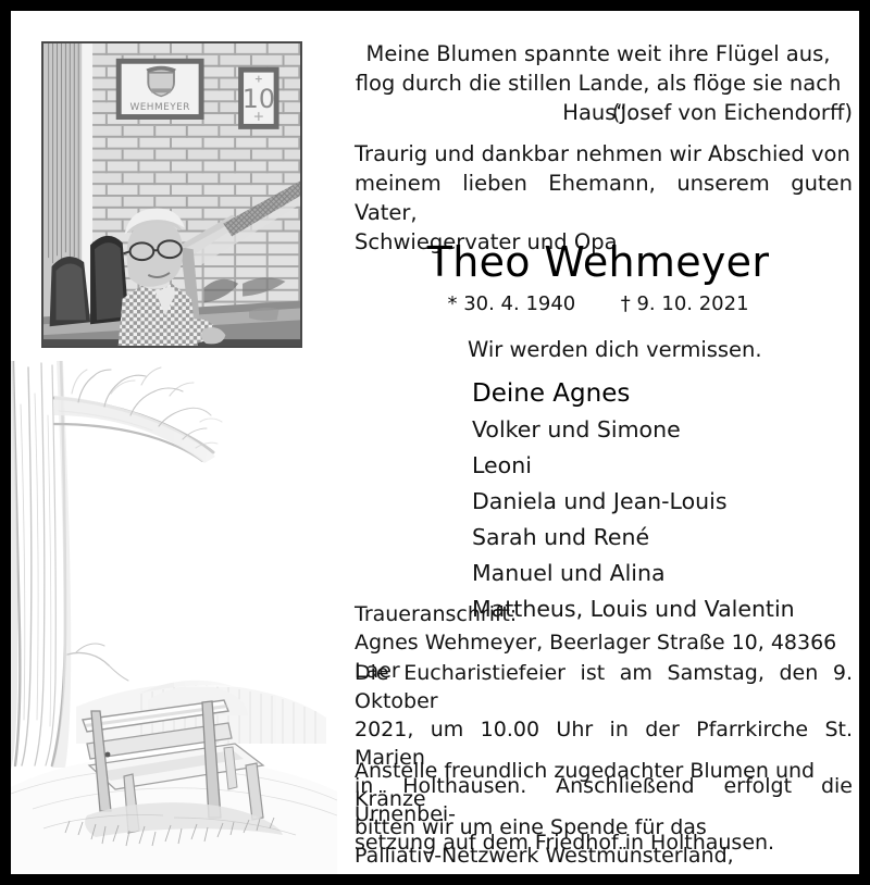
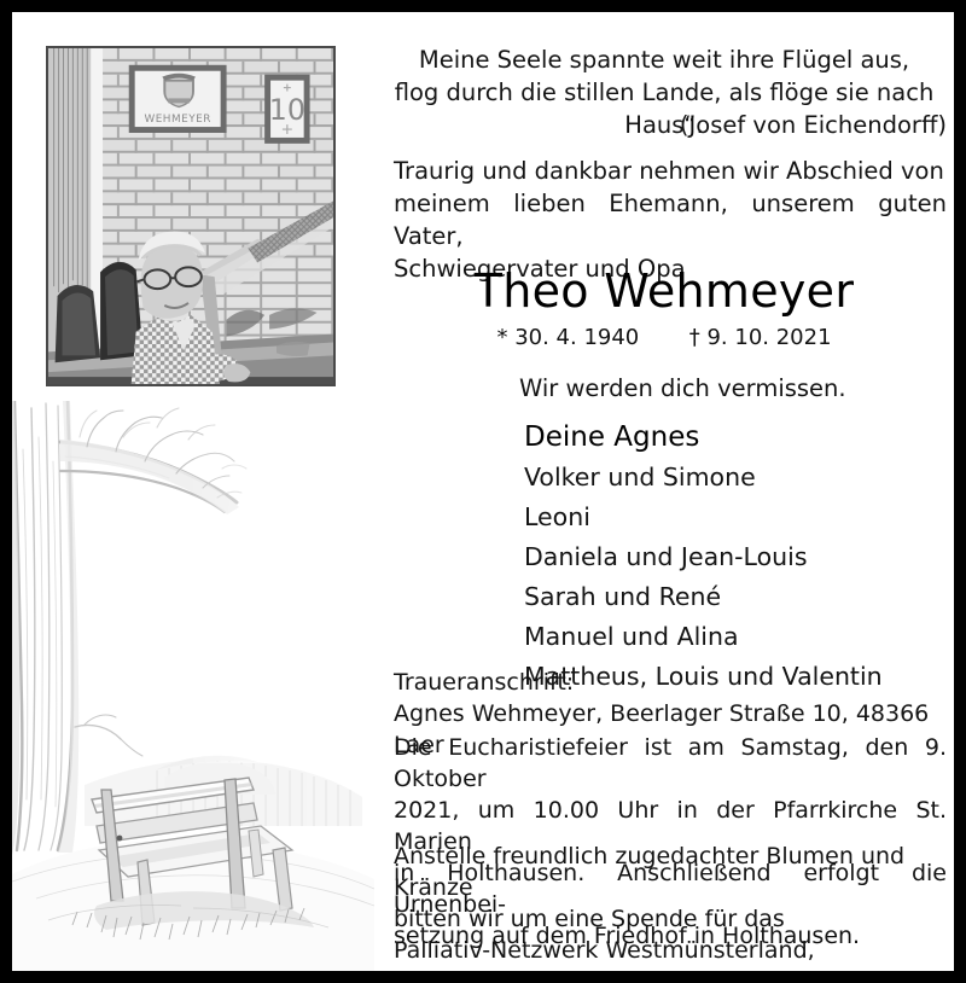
  WEHMEYER
  10
- Meine Blumen spannte weit ihre Flügel aus,
+ Meine Seele spannte weit ihre Flügel aus,
  flog durch die stillen Lande, als flöge sie nach Haus“.
  (Josef von Eichendorff)
  Traurig und dankbar nehmen wir Abschied von
  meinem lieben Ehemann, unserem guten Vater,
  Schwiegervater und Opa
  Theo Wehmeyer
  * 30. 4. 1940 † 9. 10. 2021
  Wir werden dich vermissen.
  Deine Agnes
  Volker und Simone
  Leoni
  Daniela und Jean-Louis
  Sarah und René
  Manuel und Alina
  Mattheus, Louis und Valentin
  Traueranschrift:
  Agnes Wehmeyer, Beerlager Straße 10, 48366 Laer
  Die Eucharistiefeier ist am Samstag, den 9. Oktober
  2021, um 10.00 Uhr in der Pfarrkirche St. Marien
  in Holthausen. Anschließend erfolgt die Urnenbei-
  setzung auf dem Friedhof in Holthausen.
  Anstelle freundlich zugedachter Blumen und Kränze
  bitten wir um eine Spende für das
  Palliativ-Netzwerk Westmünsterland,
